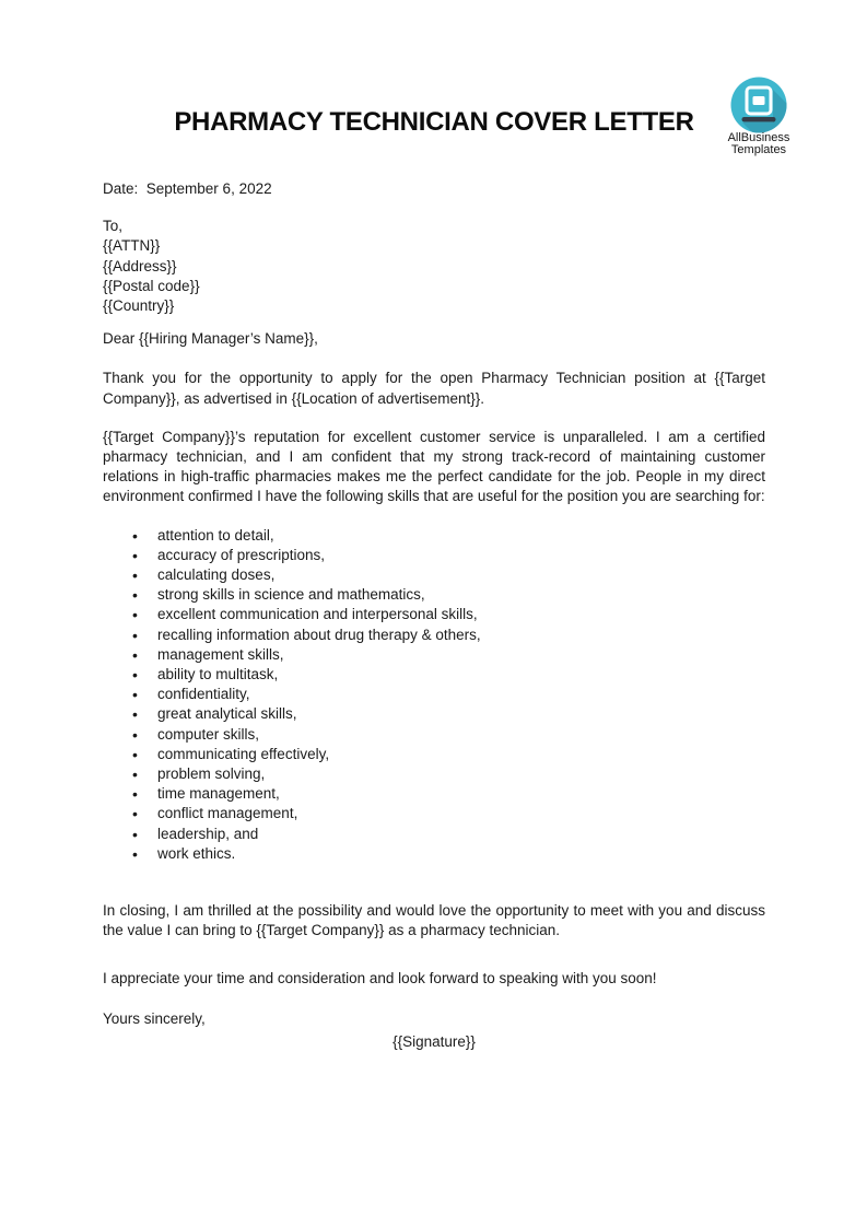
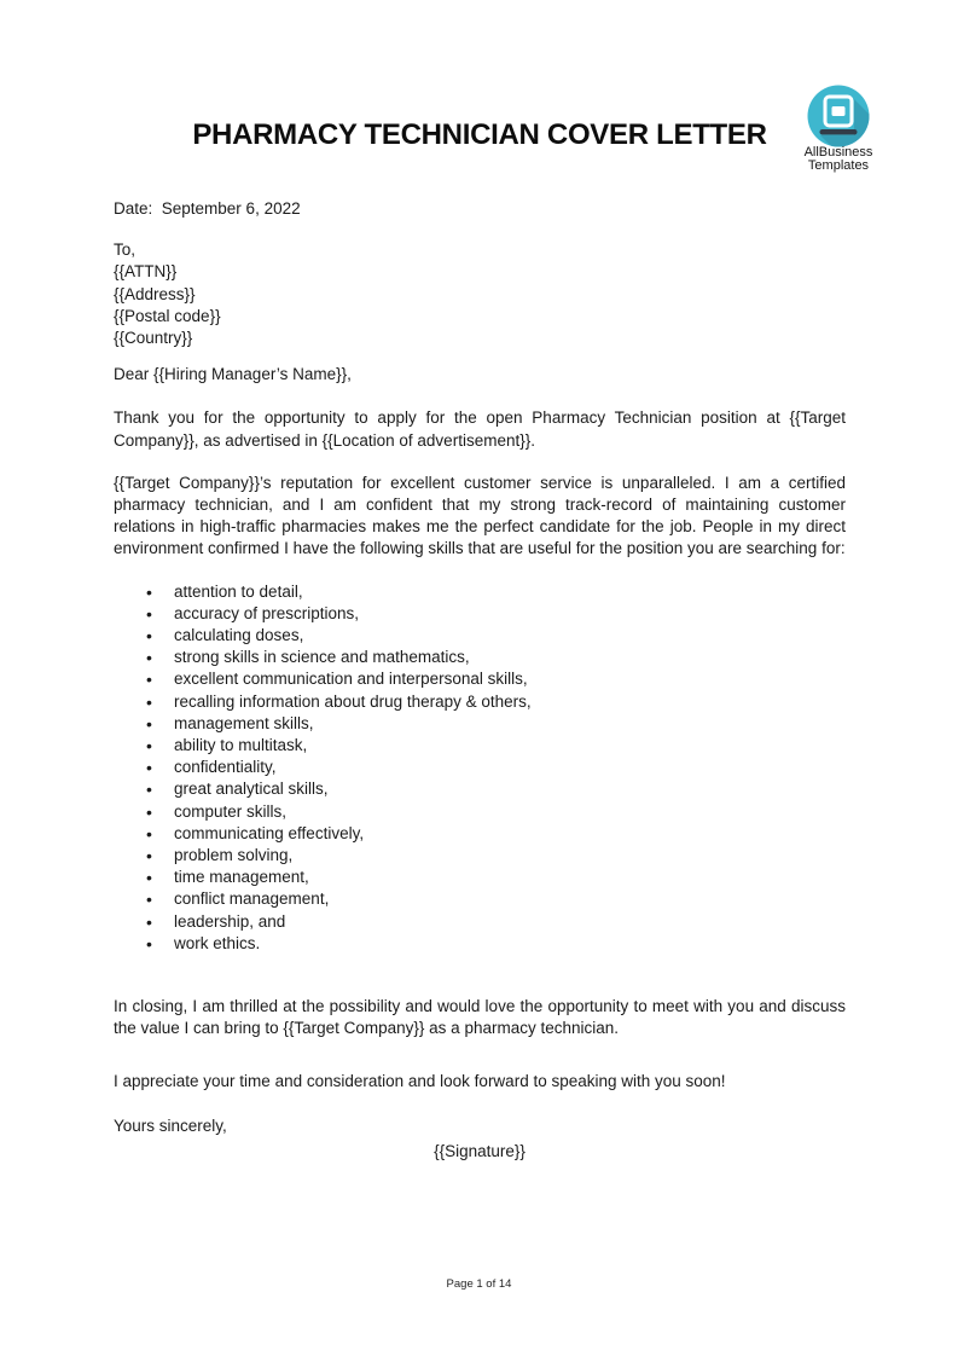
  AllBusiness
  Templates
  PHARMACY TECHNICIAN COVER LETTER
  Date: September 6, 2022
  To,
  {{ATTN}}
  {{Address}}
  {{Postal code}}
  {{Country}}
  Dear {{Hiring Manager’s Name}},
  Thank you for the opportunity to apply for the open Pharmacy Technician position at {{Target Company}}, as advertised in {{Location of advertisement}}.
  {{Target Company}}’s reputation for excellent customer service is unparalleled. I am a certified pharmacy technician, and I am confident that my strong track-record of maintaining customer relations in high-traffic pharmacies makes me the perfect candidate for the job. People in my direct environment confirmed I have the following skills that are useful for the position you are searching for:
  attention to detail,
  accuracy of prescriptions,
  calculating doses,
  strong skills in science and mathematics,
  excellent communication and interpersonal skills,
  recalling information about drug therapy & others,
  management skills,
  ability to multitask,
  confidentiality,
  great analytical skills,
  computer skills,
  communicating effectively,
  problem solving,
  time management,
  conflict management,
  leadership, and
  work ethics.
  In closing, I am thrilled at the possibility and would love the opportunity to meet with you and discuss the value I can bring to {{Target Company}} as a pharmacy technician.
  I appreciate your time and consideration and look forward to speaking with you soon!
  Yours sincerely,
  {{Signature}}
+ Page 1 of 14
